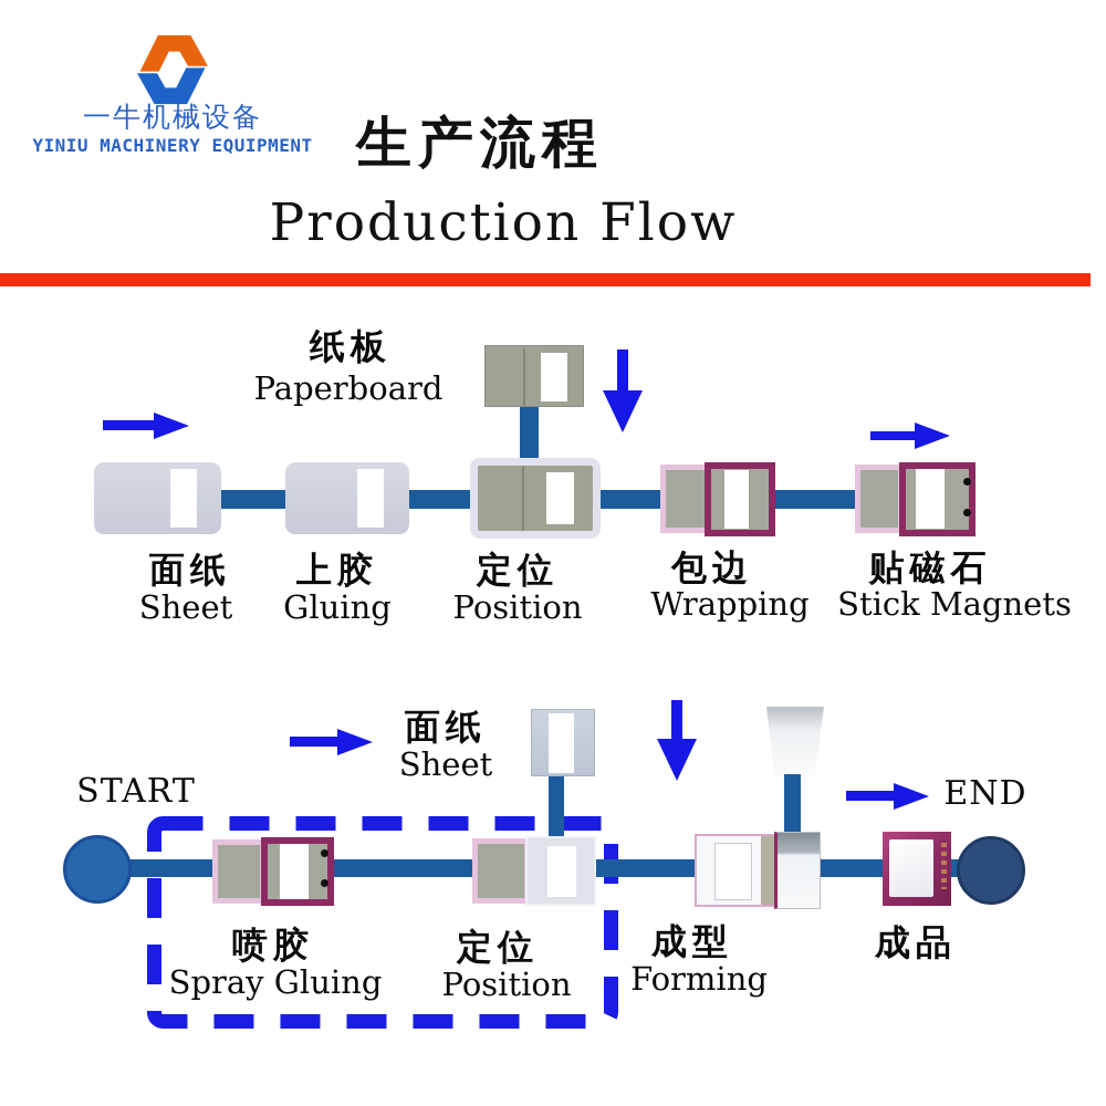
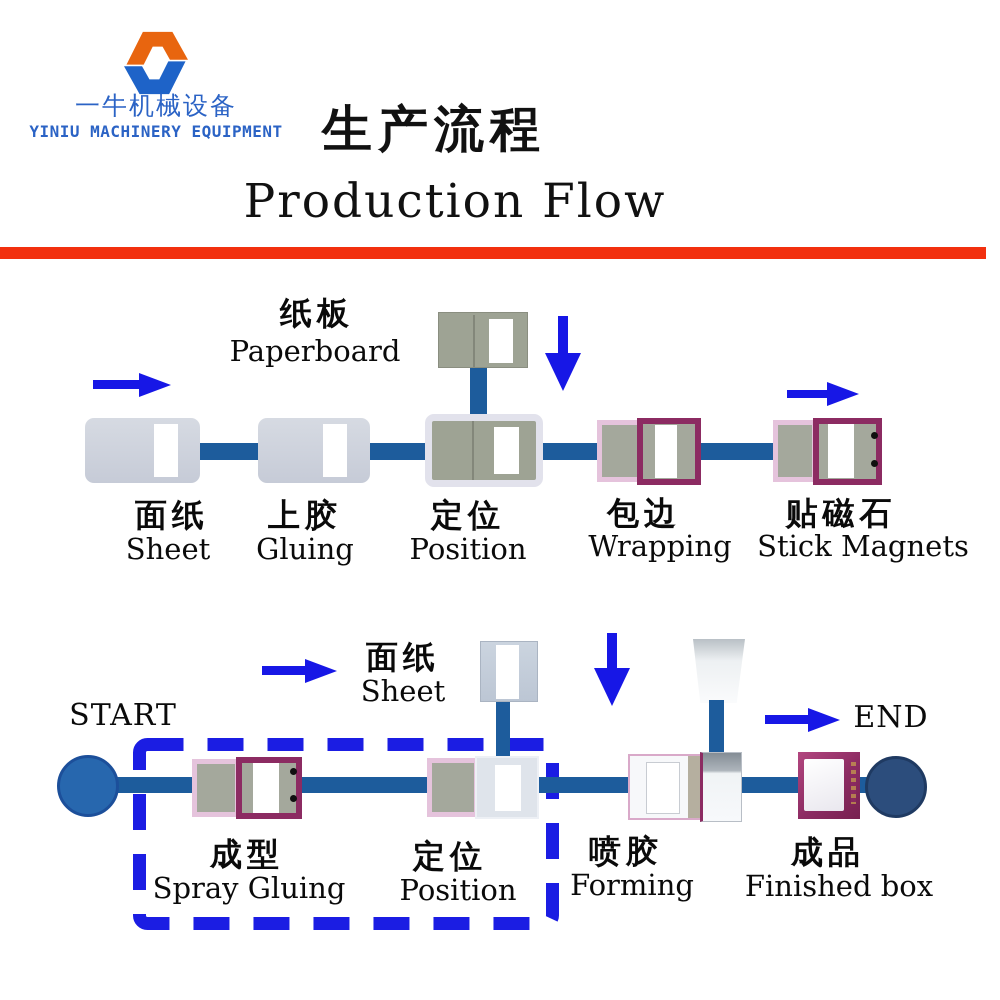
  一牛机械设备
  YINIU MACHINERY EQUIPMENT
  生产流程
  Production Flow
  纸板
  Paperboard
  面纸
  Sheet
  上胶
  Gluing
  定位
  Position
  包边
  Wrapping
  贴磁石
  Stick Magnets
  START
  END
  面纸
  Sheet
- 喷胶
+ 成型
  Spray Gluing
  定位
  Position
- 成型
+ 喷胶
  Forming
  成品
+ Finished box
